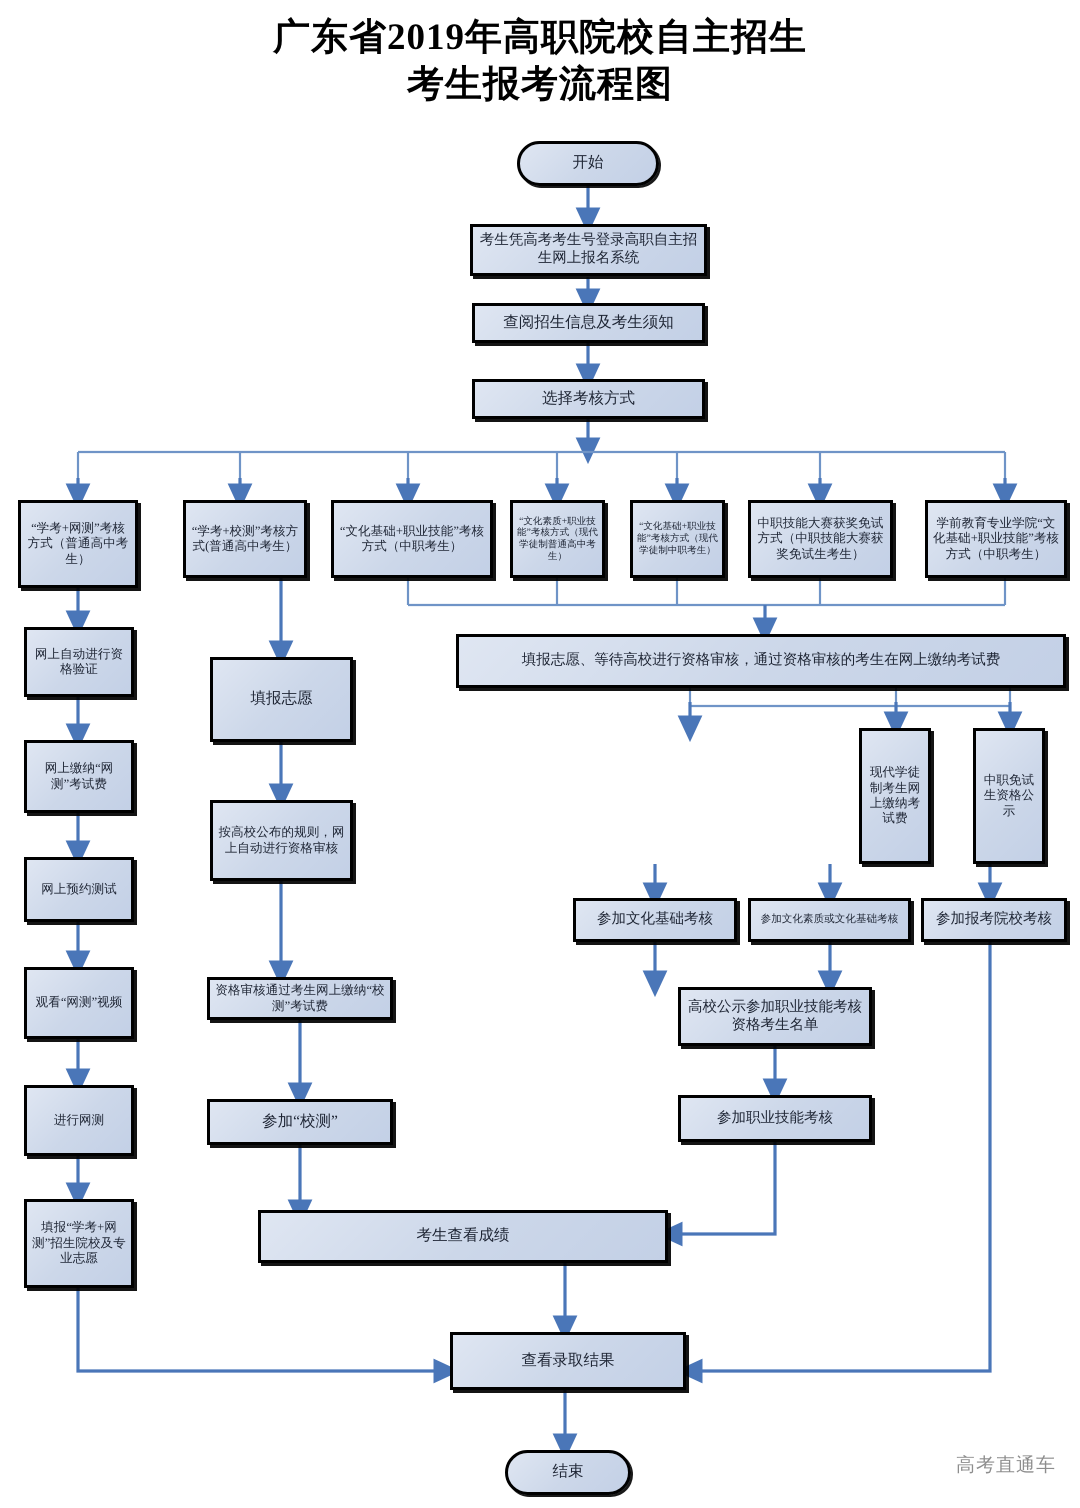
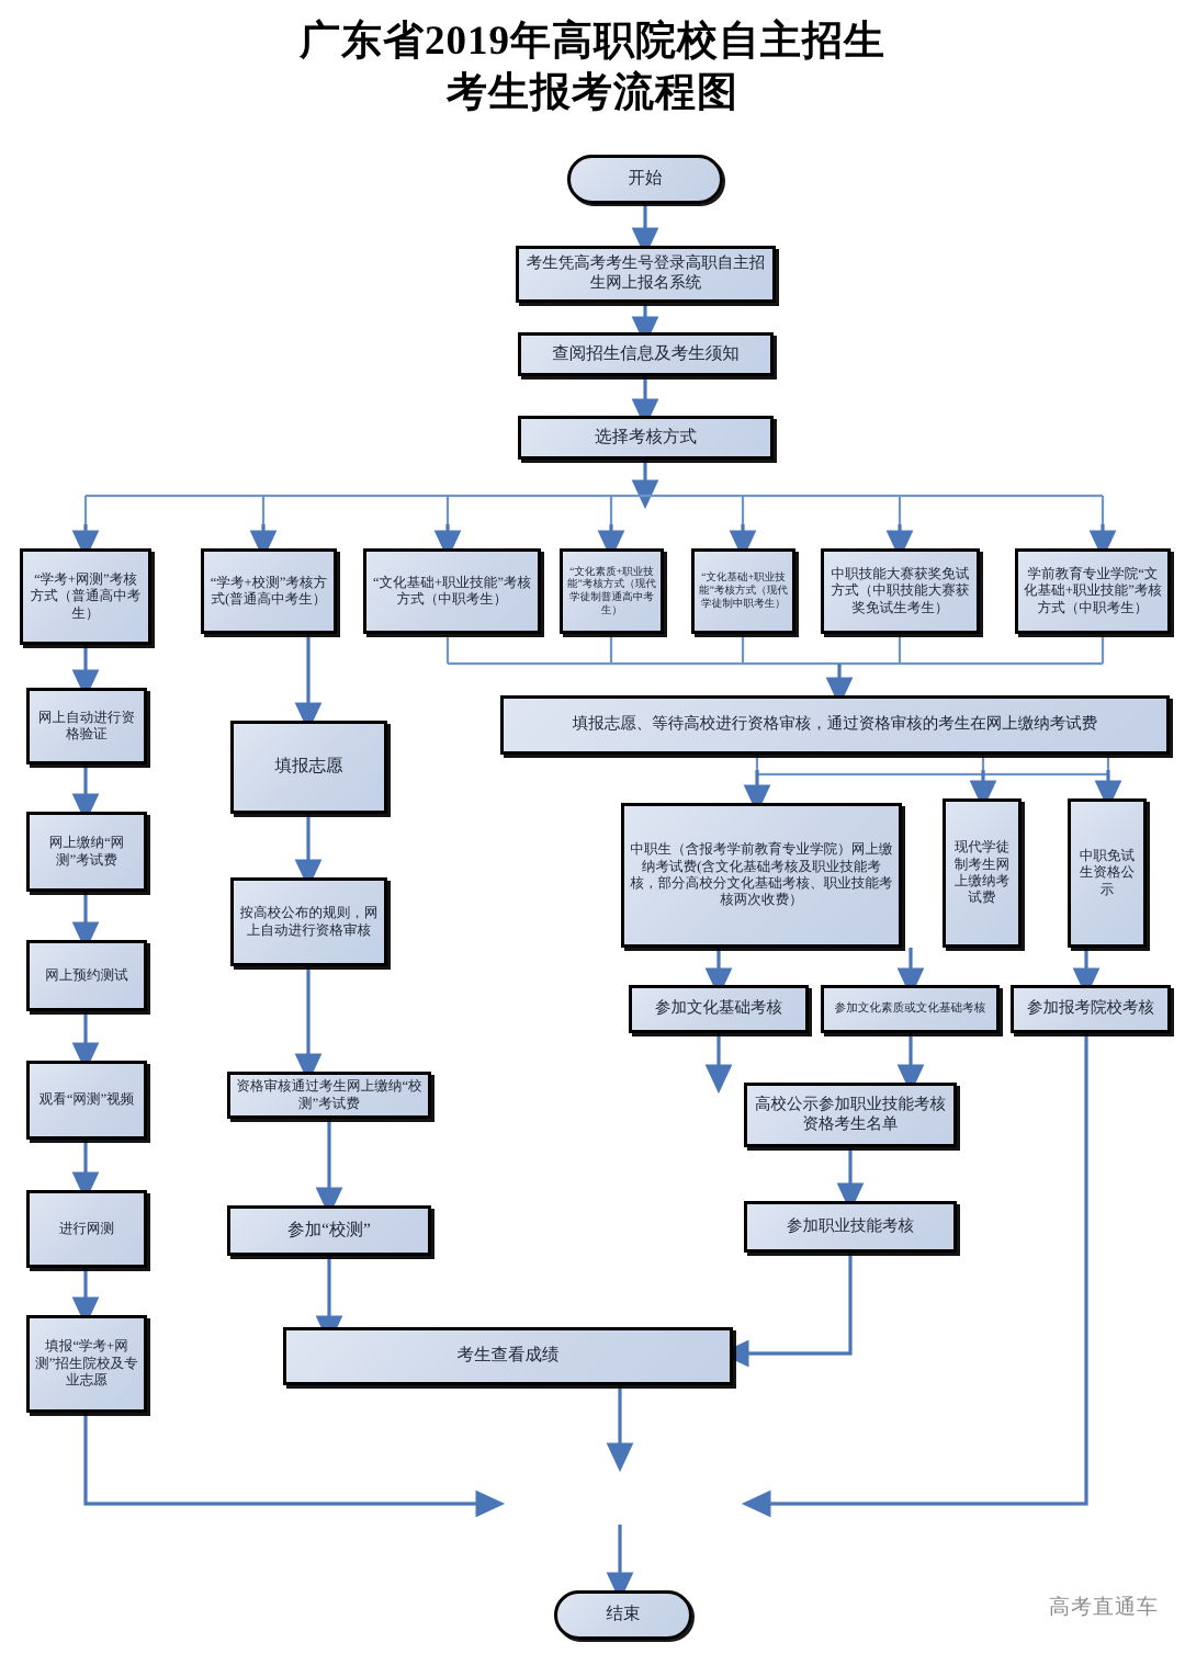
  广东省2019年高职院校自主招生
  考生报考流程图
  开始
  考生凭高考考生号登录高职自主招生网上报名系统
  查阅招生信息及考生须知
  选择考核方式
  “学考+网测”考核方式（普通高中考生）
  “学考+校测”考核方式(普通高中考生）
  “文化基础+职业技能”考核方式（中职考生）
  “文化素质+职业技能”考核方式（现代学徒制普通高中考生）
  “文化基础+职业技能”考核方式（现代学徒制中职考生）
  中职技能大赛获奖免试方式（中职技能大赛获奖免试生考生）
  学前教育专业学院“文化基础+职业技能”考核方式（中职考生）
  网上自动进行资格验证
  网上缴纳“网测”考试费
  网上预约测试
  观看“网测”视频
  进行网测
  填报“学考+网测”招生院校及专业志愿
  填报志愿
  按高校公布的规则，网上自动进行资格审核
  资格审核通过考生网上缴纳“校测”考试费
  参加“校测”
  填报志愿、等待高校进行资格审核，通过资格审核的考生在网上缴纳考试费
+ 中职生（含报考学前教育专业学院）网上缴纳考试费(含文化基础考核及职业技能考核，部分高校分文化基础考核、职业技能考核两次收费）
  现代学徒制考生网上缴纳考试费
  中职免试生资格公示
  参加文化基础考核
  参加文化素质或文化基础考核
  参加报考院校考核
  高校公示参加职业技能考核资格考生名单
  参加职业技能考核
  考生查看成绩
- 查看录取结果
  结束
  高考直通车
